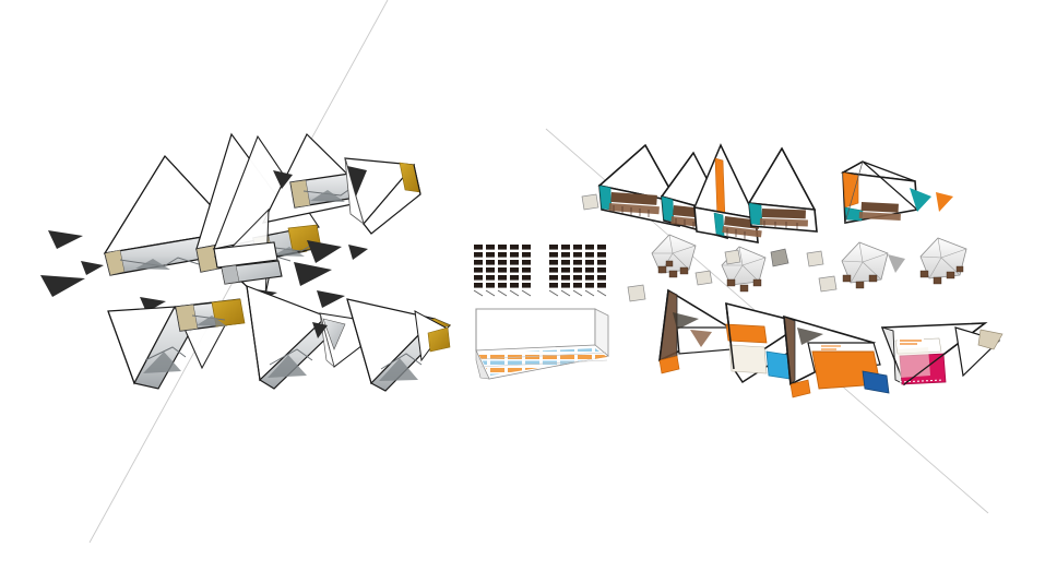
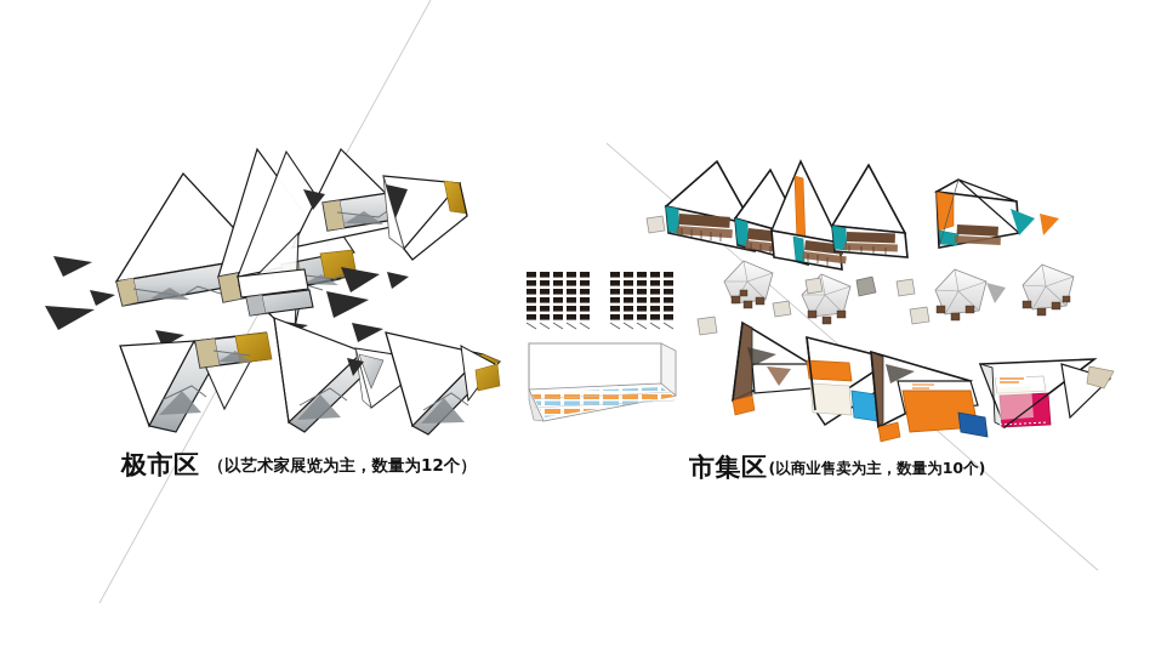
+ 极市区 （以艺术家展览为主，数量为12个）
+ 市集区(以商业售卖为主，数量为10个)
